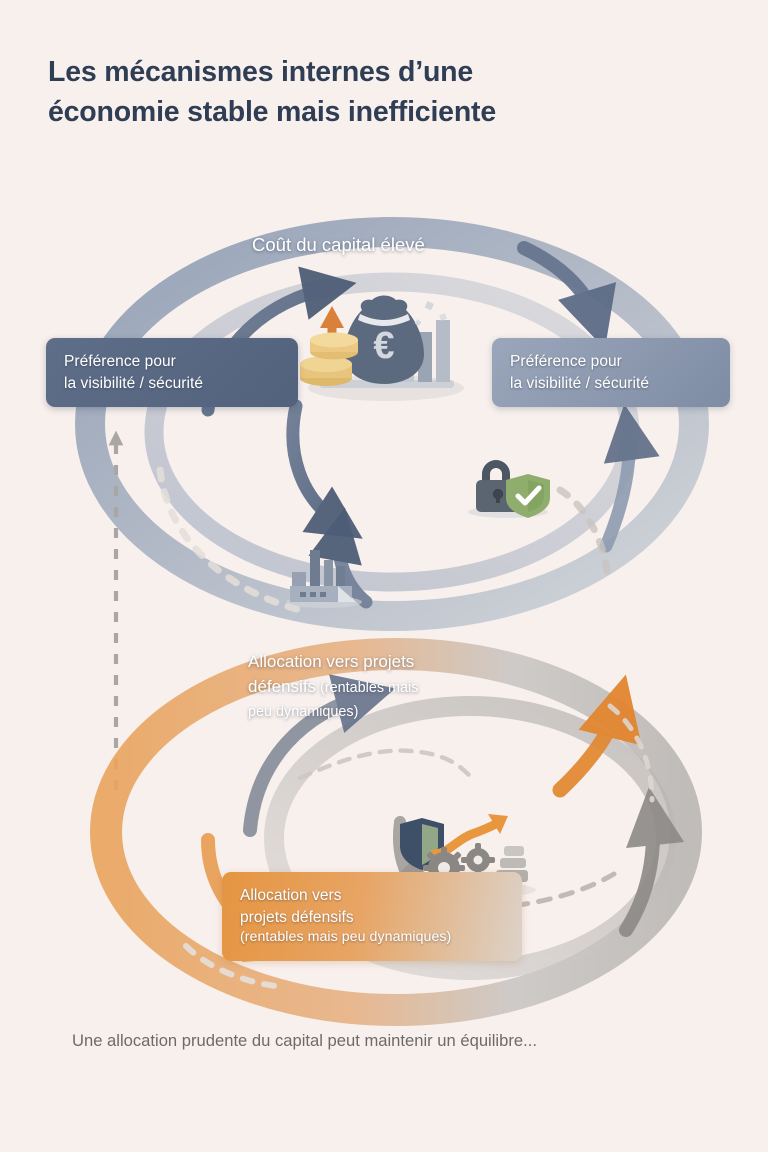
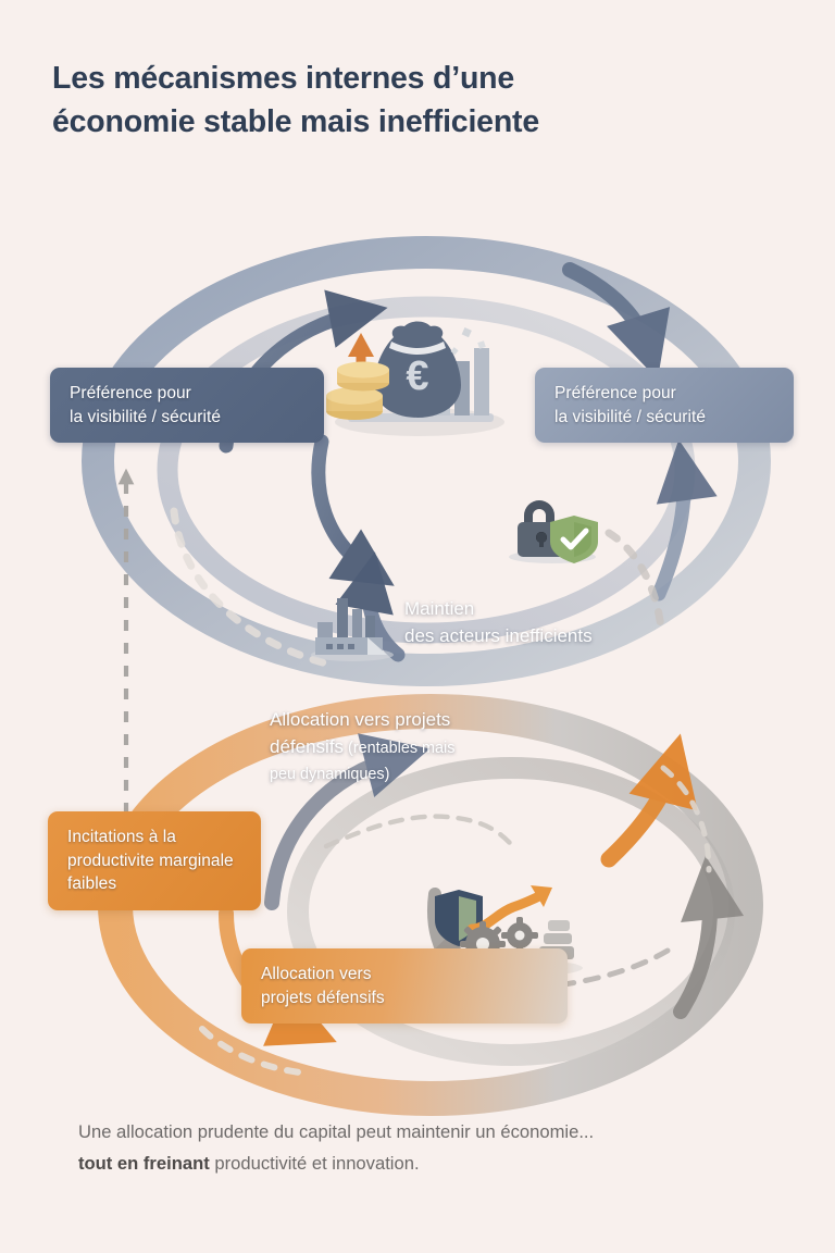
  Les mécanismes internes d’une
  économie stable mais inefficiente
  €
- Coût du capital élevé
  Préférence pour
  la visibilité / sécurité
  Préférence pour
  la visibilité / sécurité
+ Maintien
+ des acteurs inefficients
  Allocation vers projets
  défensifs (rentables mais
  peu dynamiques)
+ Incitations à la
+ productivite marginale
+ faibles
  Allocation vers
  projets défensifs
- (rentables mais peu dynamiques)
- Une allocation prudente du capital peut maintenir un équilibre...
+ Une allocation prudente du capital peut maintenir un économie...
+ tout en freinant productivité et innovation.
